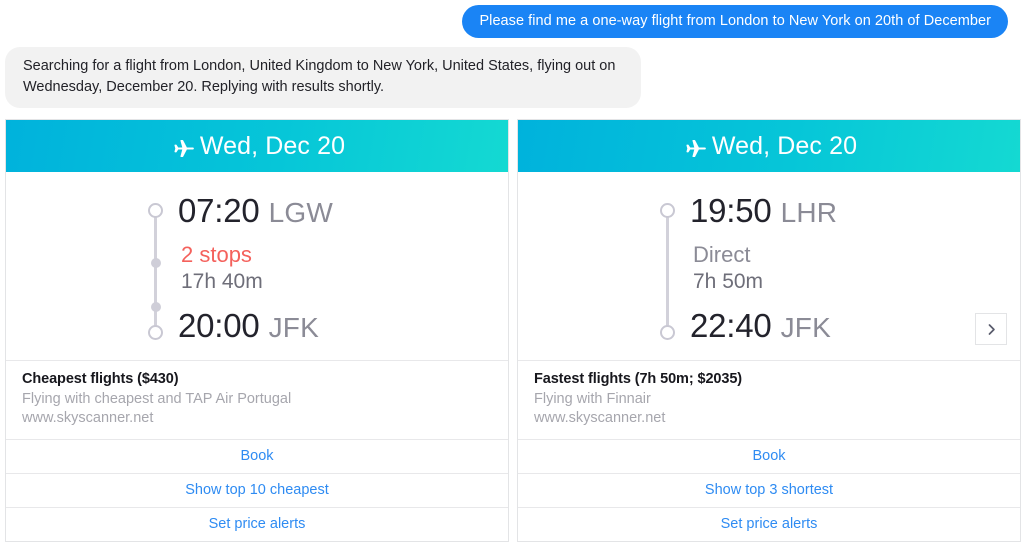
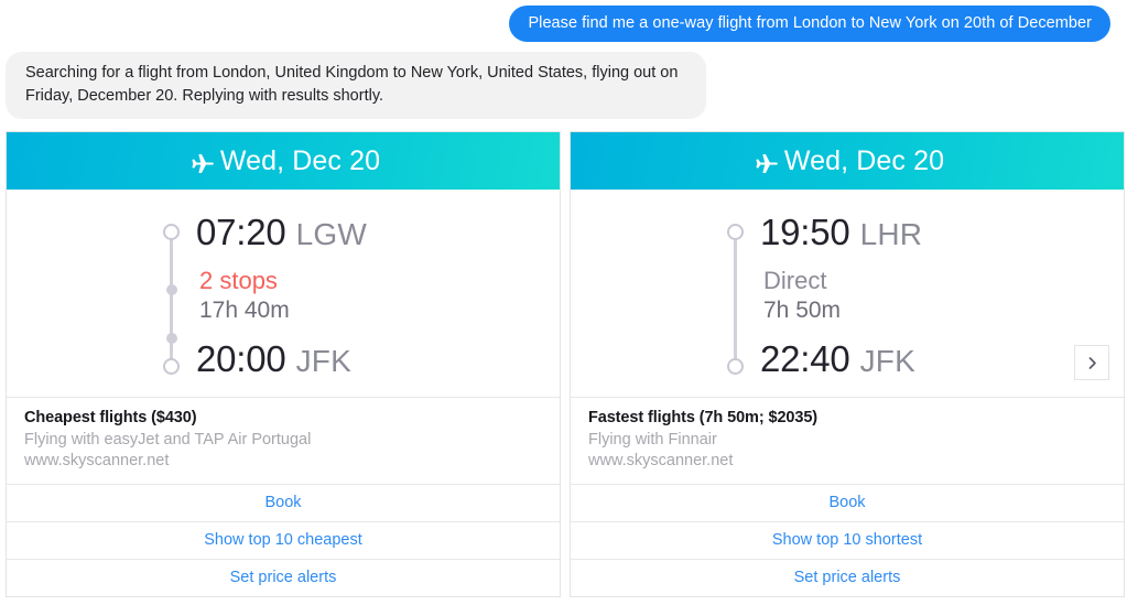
  Please find me a one-way flight from London to New York on 20th of December
- Searching for a flight from London, United Kingdom to New York, United States, flying out on Wednesday, December 20. Replying with results shortly.
+ Searching for a flight from London, United Kingdom to New York, United States, flying out on Friday, December 20. Replying with results shortly.
  Wed, Dec 20
  07:20
  LGW
  2 stops
  17h 40m
  20:00
  JFK
  Cheapest flights ($430)
- Flying with cheapest and TAP Air Portugal
+ Flying with easyJet and TAP Air Portugal
  www.skyscanner.net
  Book
  Show top 10 cheapest
  Set price alerts
  Wed, Dec 20
  19:50
  LHR
  Direct
  7h 50m
  22:40
  JFK
  Fastest flights (7h 50m; $2035)
  Flying with Finnair
  www.skyscanner.net
  Book
- Show top 3 shortest
+ Show top 10 shortest
  Set price alerts
